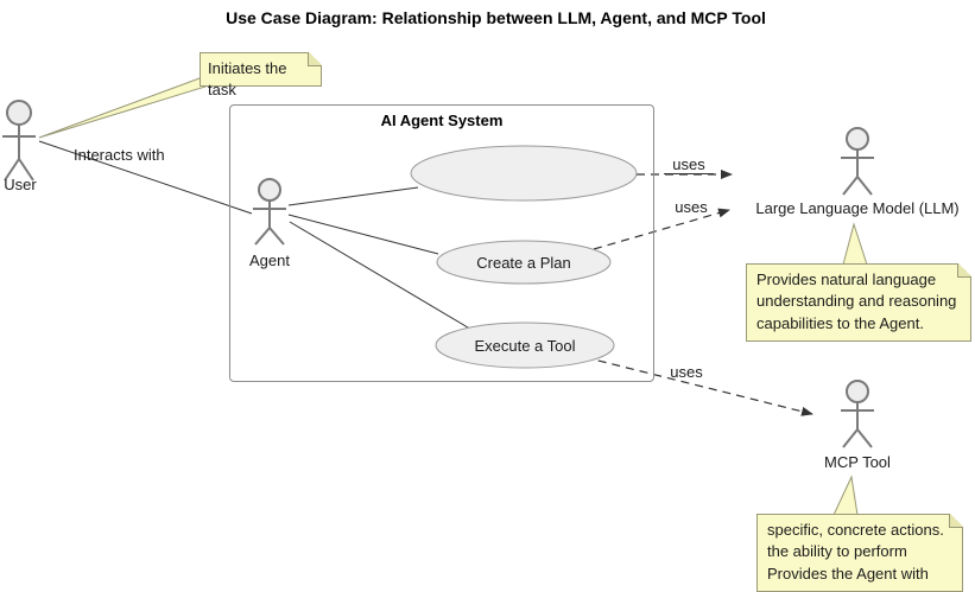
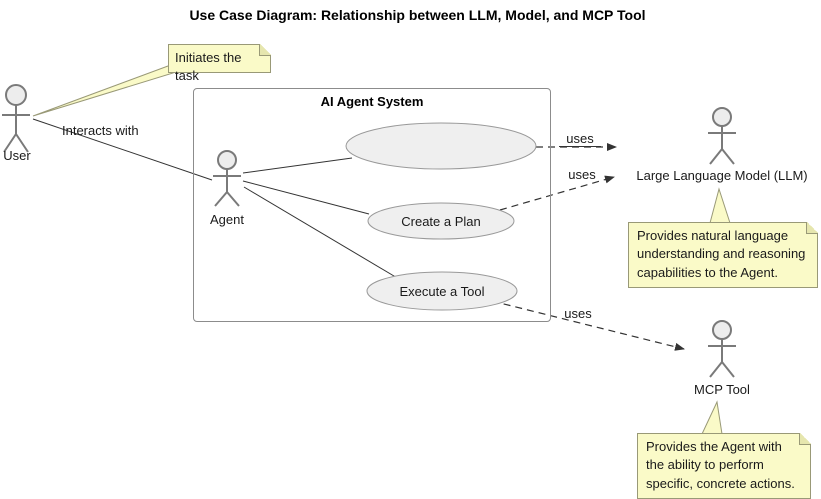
- Use Case Diagram: Relationship between LLM, Agent, and MCP Tool
+ Use Case Diagram: Relationship between LLM, Model, and MCP Tool
  AI Agent System
  Initiates the task
  User
  Agent
  Large Language Model (LLM)
  MCP Tool
  Interacts with
  uses
  uses
  uses
  Create a Plan
  Execute a Tool
  Provides natural language
  understanding and reasoning
  capabilities to the Agent.
- specific, concrete actions.
+ Provides the Agent with
  the ability to perform
- Provides the Agent with
+ specific, concrete actions.
